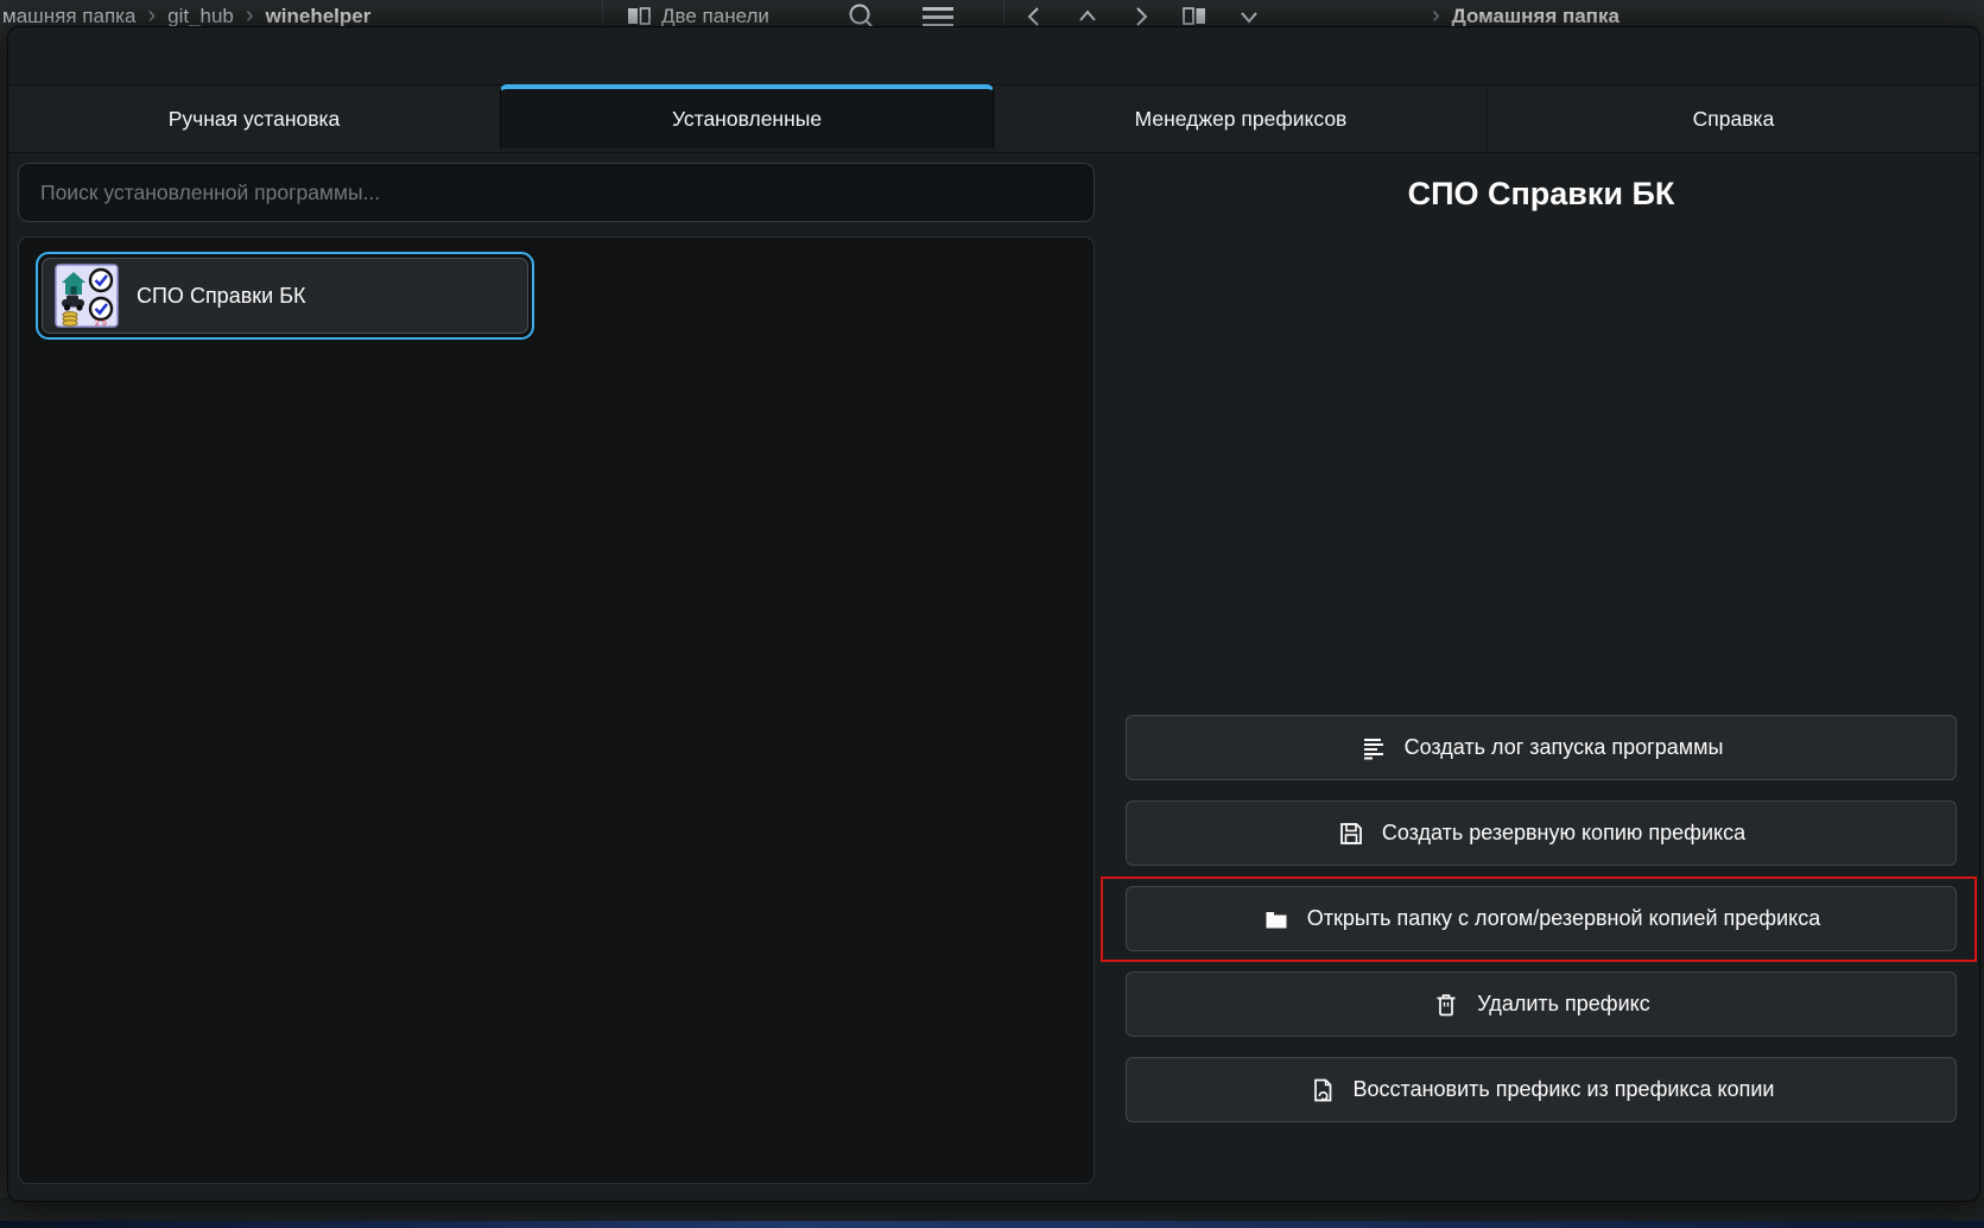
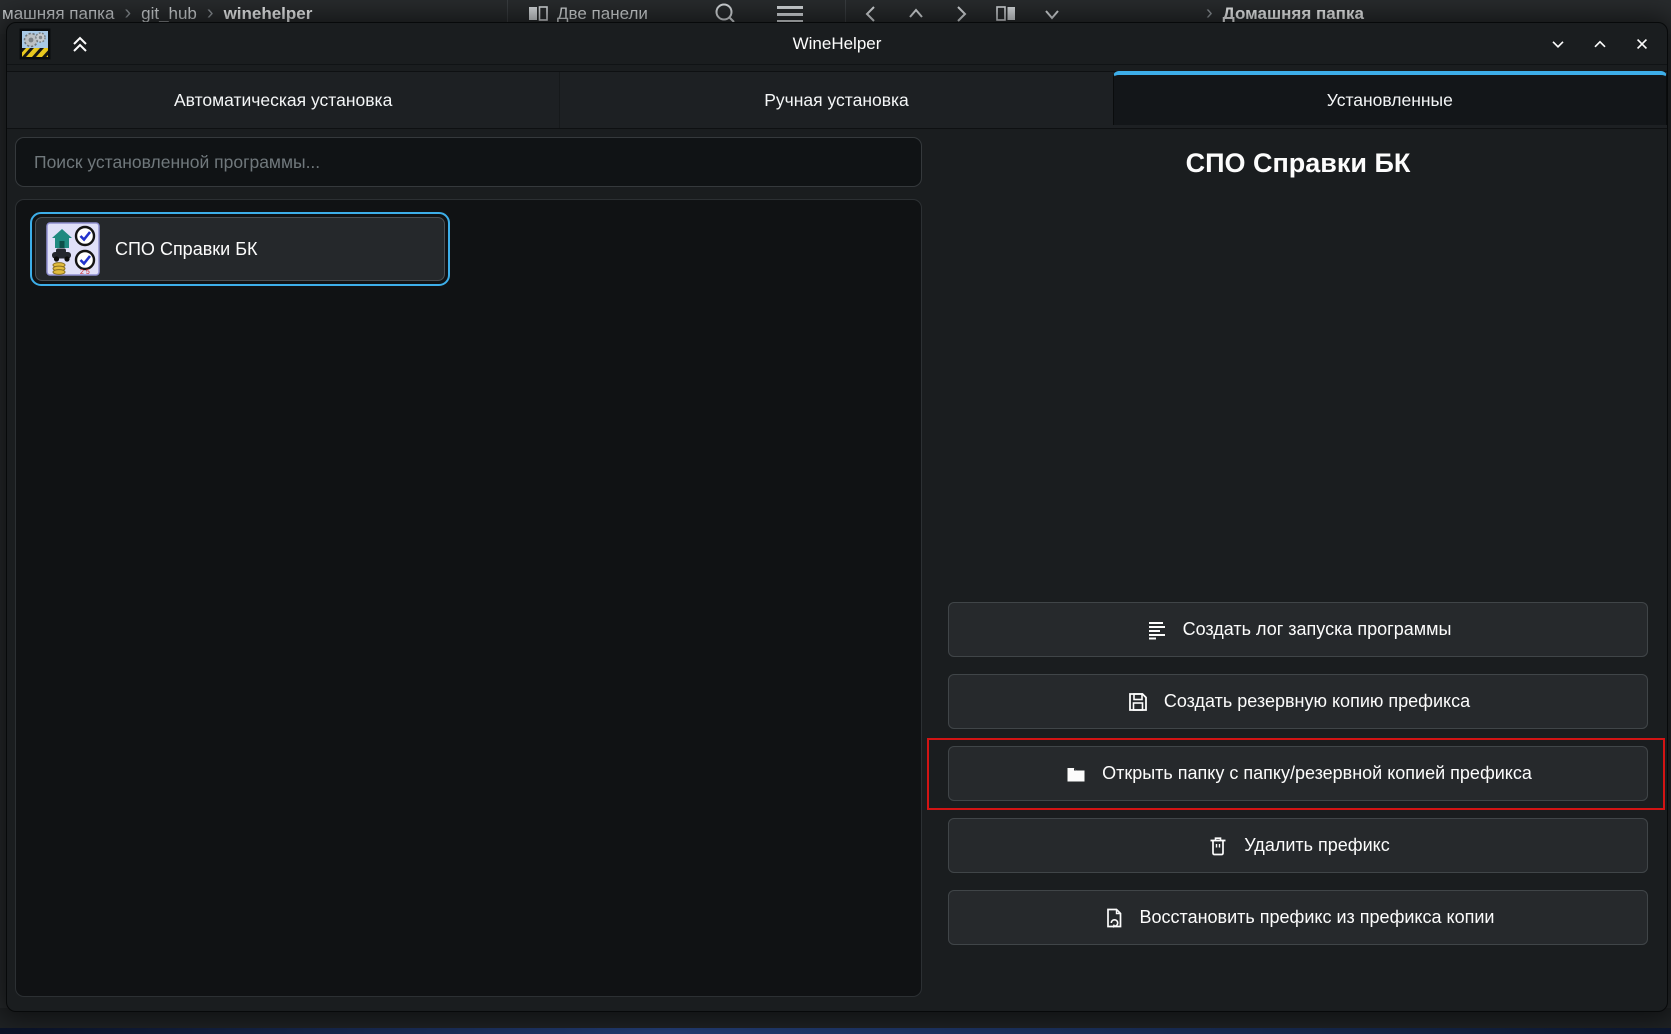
  машняя папка
  ›
  git_hub
  ›
  winehelper
  Две панели
  ›
  Домашняя папка
+ WineHelper
+ Автоматическая установка
  Ручная установка
  Установленные
- Менеджер префиксов
- Справка
  Поиск установленной программы...
  СПО Справки БК
  СПО Справки БК
  Создать лог запуска программы
  Создать резервную копию префикса
- Открыть папку с логом/резервной копией префикса
+ Открыть папку с папку/резервной копией префикса
  Удалить префикс
  Восстановить префикс из префикса копии
